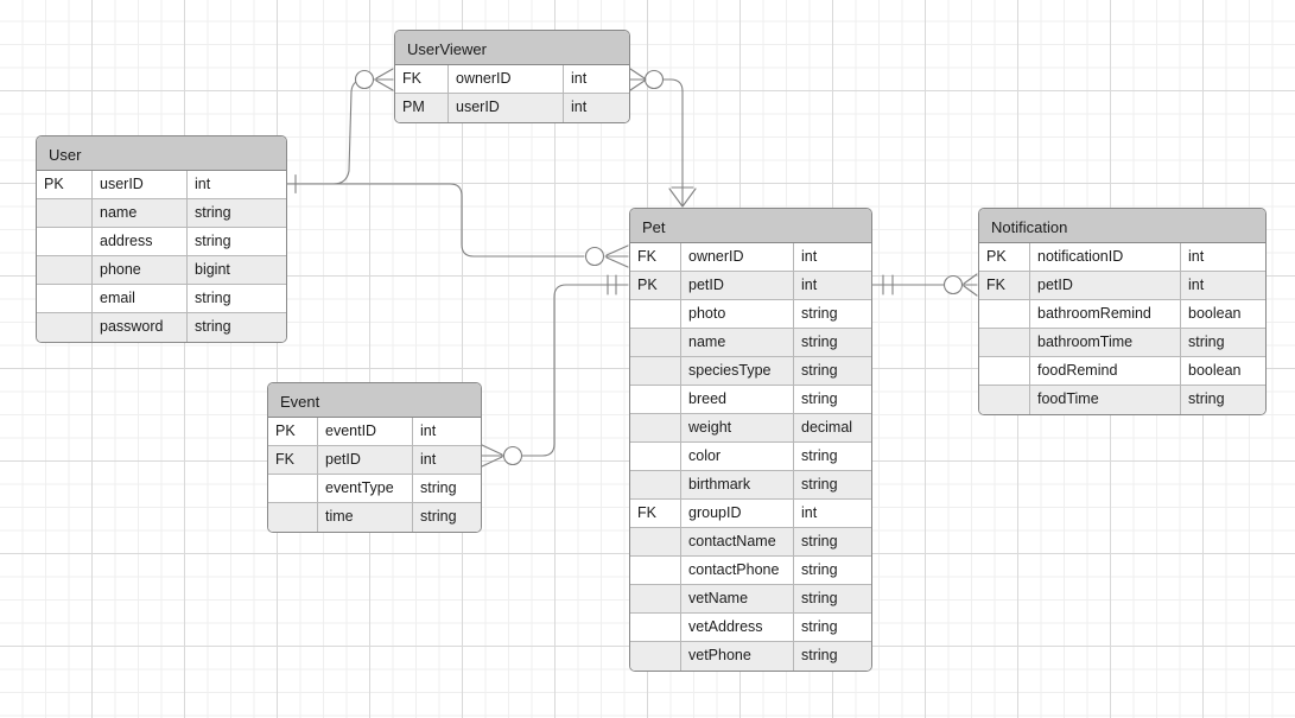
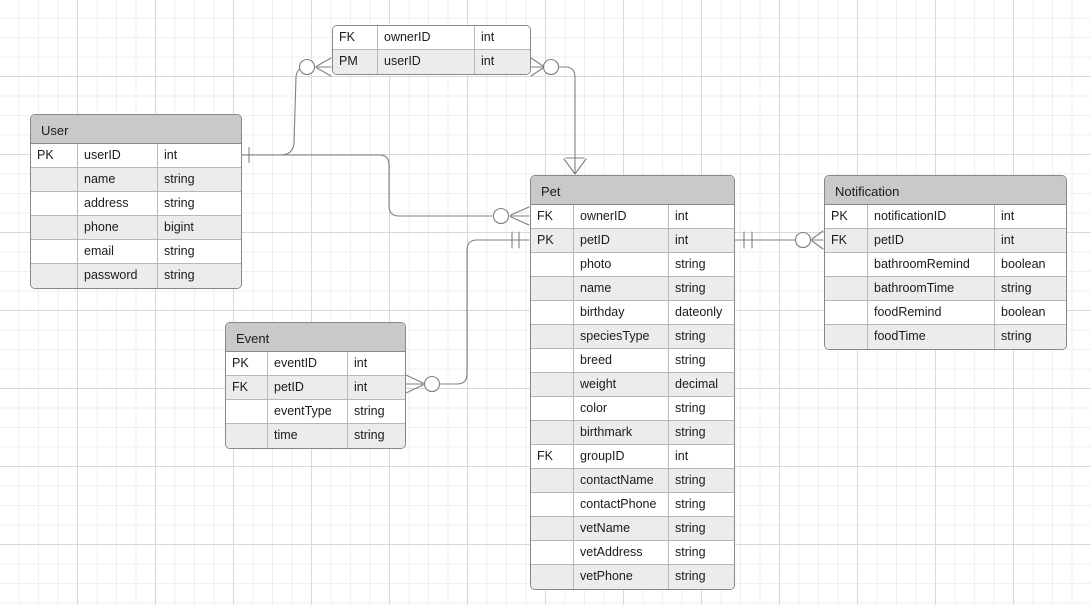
  User
  PK
  userID
  int
  name
  string
  address
  string
  phone
  bigint
  email
  string
  password
  string
- UserViewer
  FK
  ownerID
  int
  PM
  userID
  int
  Pet
  FK
  ownerID
  int
  PK
  petID
  int
  photo
  string
  name
  string
+ birthday
+ dateonly
  speciesType
  string
  breed
  string
  weight
  decimal
  color
  string
  birthmark
  string
  FK
  groupID
  int
  contactName
  string
  contactPhone
  string
  vetName
  string
  vetAddress
  string
  vetPhone
  string
  Notification
  PK
  notificationID
  int
  FK
  petID
  int
  bathroomRemind
  boolean
  bathroomTime
  string
  foodRemind
  boolean
  foodTime
  string
  Event
  PK
  eventID
  int
  FK
  petID
  int
  eventType
  string
  time
  string
